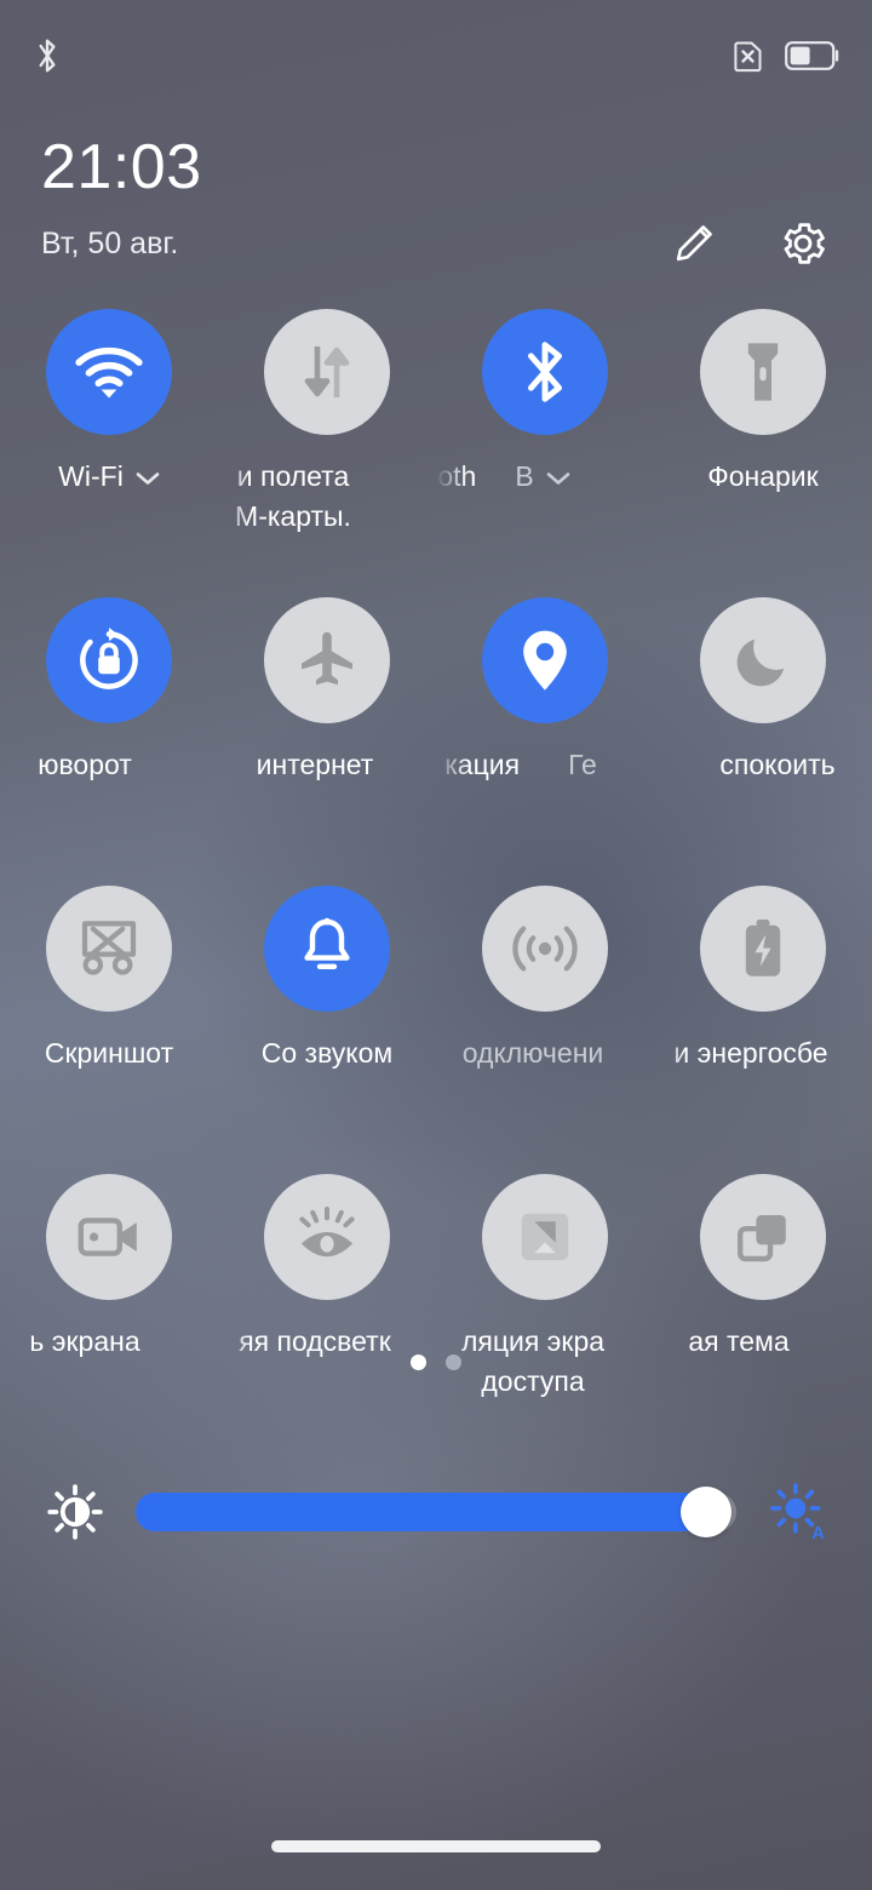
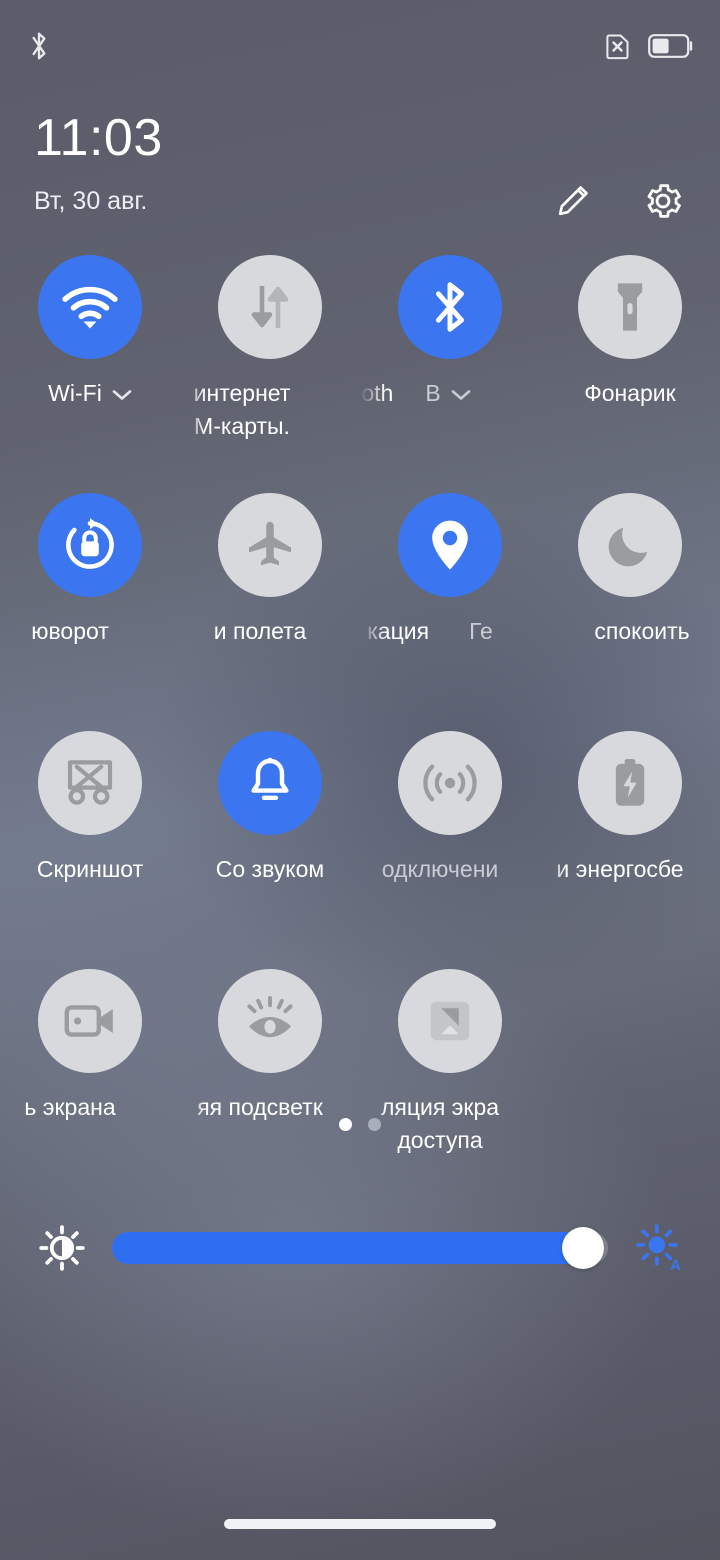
- 21:03
+ 11:03
- Вт, 50 авг.
+ Вт, 30 авг.
  Wi-Fi
- и полета
+ интернет
  М-карты.
  oth
  В
  Фонарик
  юворот
- интернет
+ и полета
  кация
  Ге
  спокоить
  Скриншот
  Со звуком
  одключени
  и энергосбе
  ь экрана
  яя подсветк
  ляция экра
  доступа
- ая тема
  A
